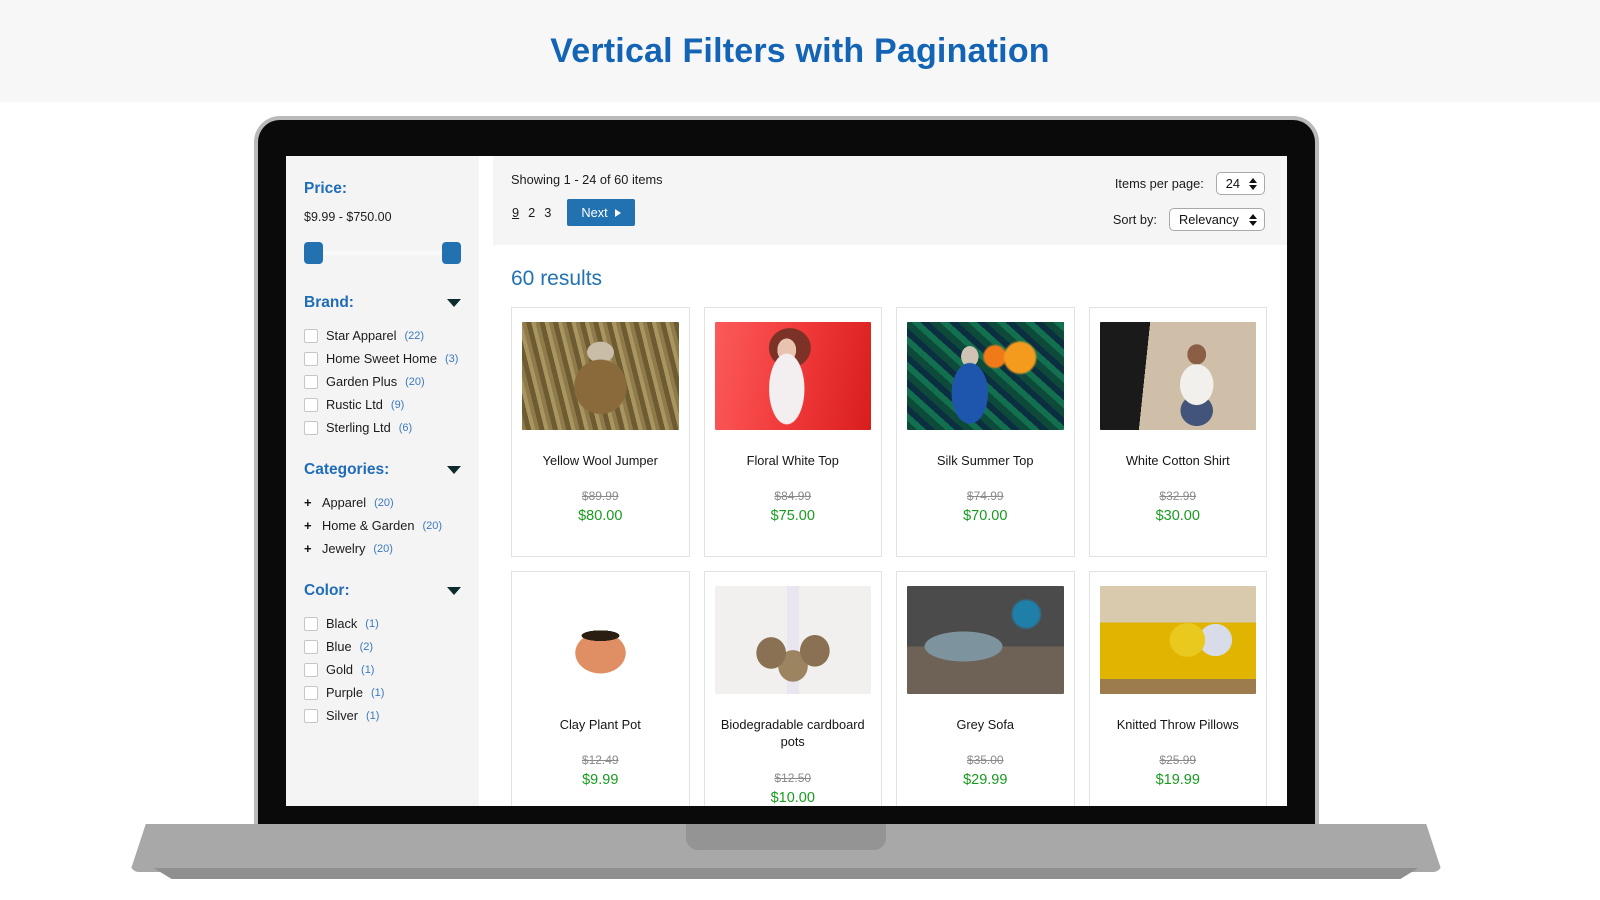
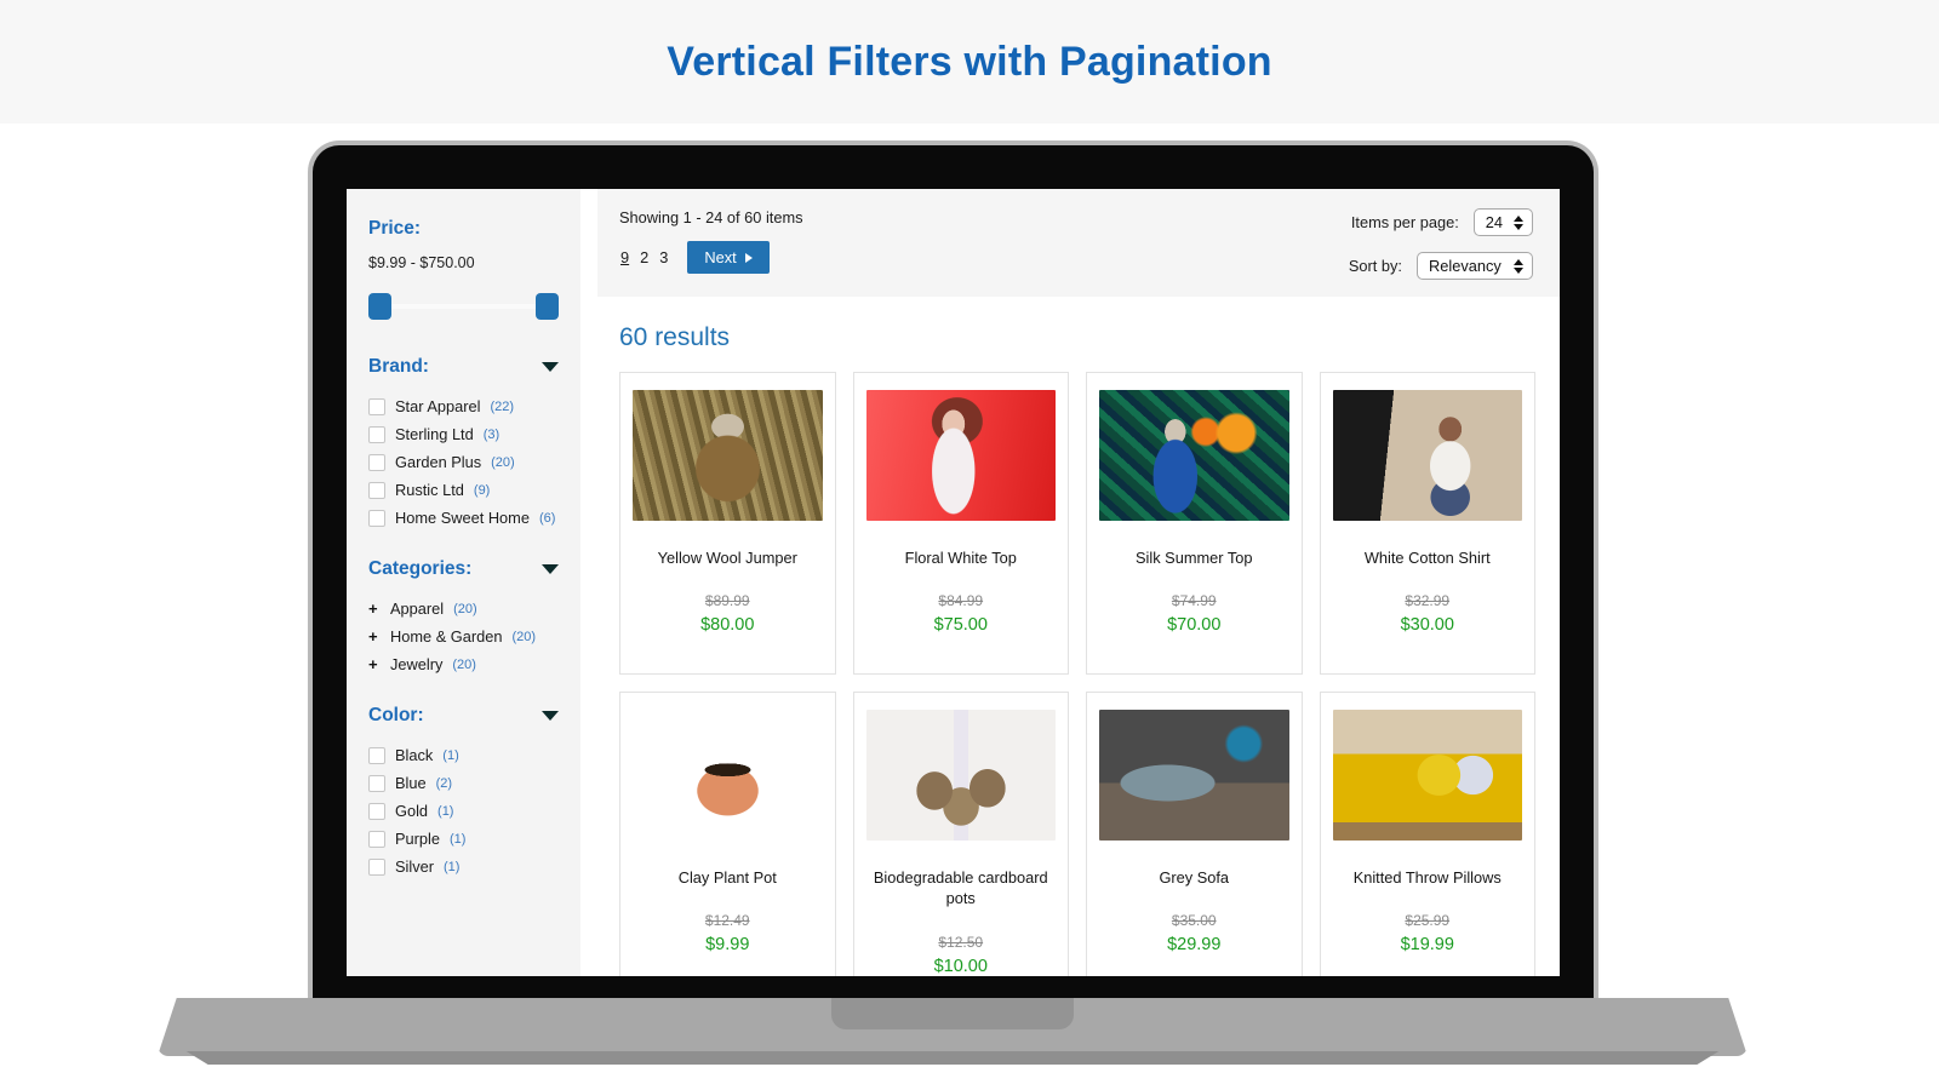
  Vertical Filters with Pagination
  Price:
  $9.99 - $750.00
  Brand:
  Star Apparel
  (22)
- Home Sweet Home
+ Sterling Ltd
  (3)
  Garden Plus
  (20)
  Rustic Ltd
  (9)
- Sterling Ltd
+ Home Sweet Home
  (6)
  Categories:
  +
  Apparel
  (20)
  +
  Home & Garden
  (20)
  +
  Jewelry
  (20)
  Color:
  Black
  (1)
  Blue
  (2)
  Gold
  (1)
  Purple
  (1)
  Silver
  (1)
  Showing 1 - 24 of 60 items
  9
  2
  3
  Next
  Items per page:
  24
  Sort by:
  Relevancy
  60 results
  Yellow Wool Jumper
  $89.99
  $80.00
  Floral White Top
  $84.99
  $75.00
  Silk Summer Top
  $74.99
  $70.00
  White Cotton Shirt
  $32.99
  $30.00
  Clay Plant Pot
  $12.49
  $9.99
  Biodegradable cardboard pots
  $12.50
  $10.00
  Grey Sofa
  $35.00
  $29.99
  Knitted Throw Pillows
  $25.99
  $19.99
